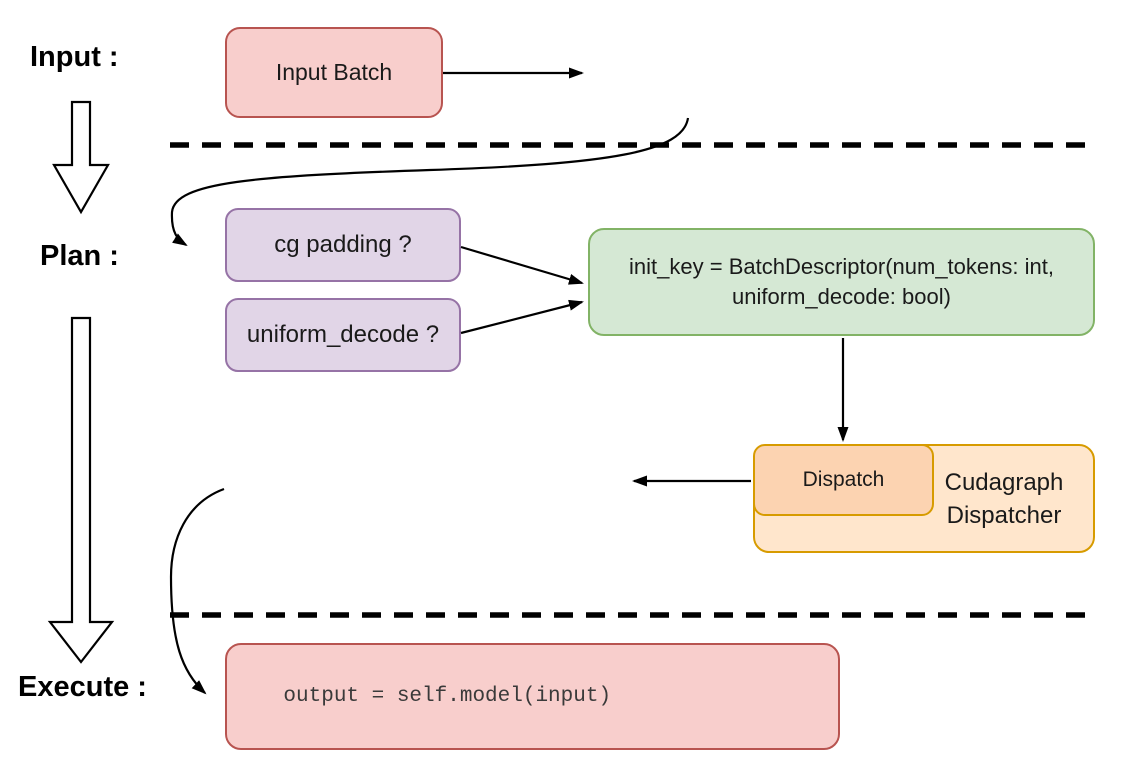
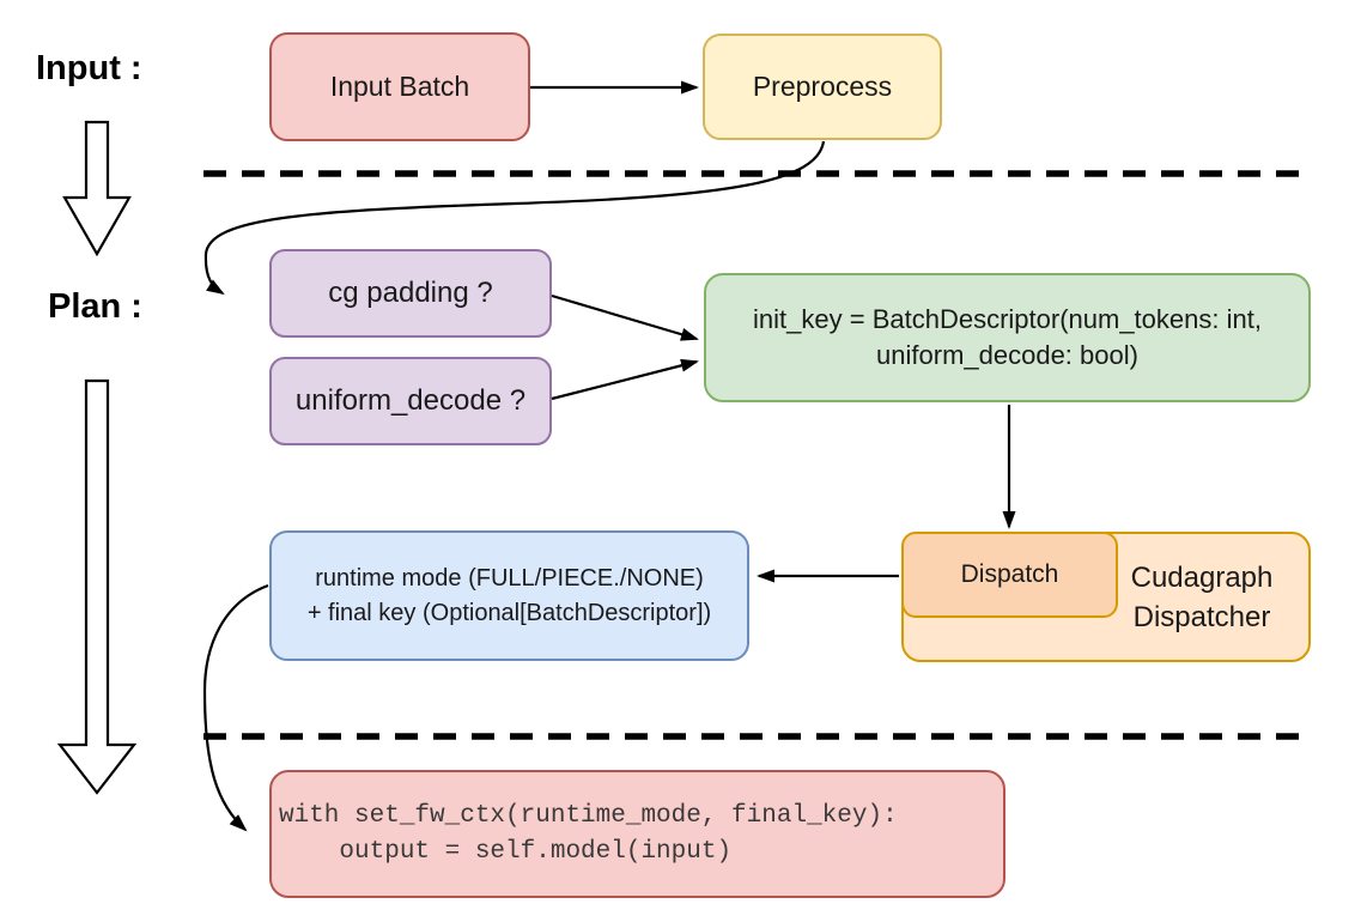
  Input :
  Plan :
- Execute :
  Input Batch
+ Preprocess
  cg padding ?
  uniform_decode ?
  init_key = BatchDescriptor(num_tokens: int,
  uniform_decode: bool)
  Cudagraph
  Dispatcher
  Dispatch
+ runtime mode (FULL/PIECE./NONE)
+ + final key (Optional[BatchDescriptor])
+ with set_fw_ctx(runtime_mode, final_key):
  output = self.model(input)
